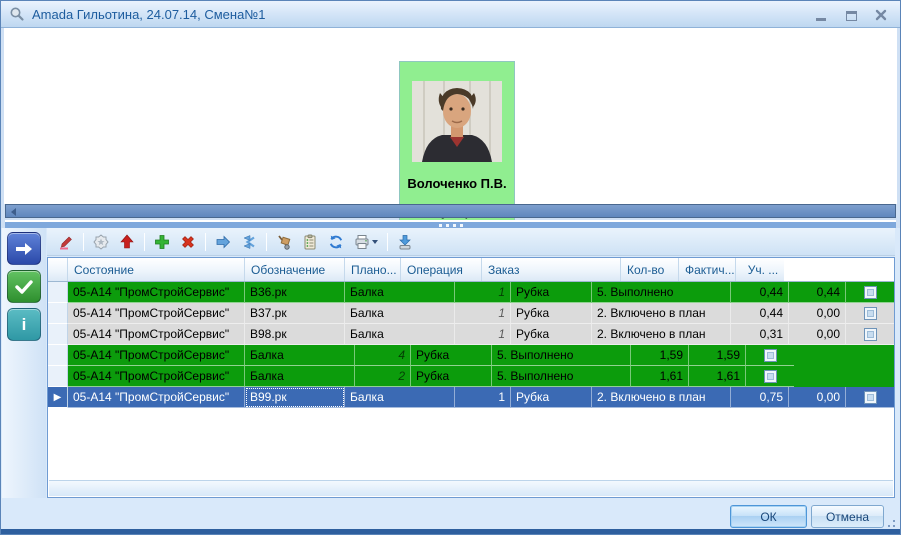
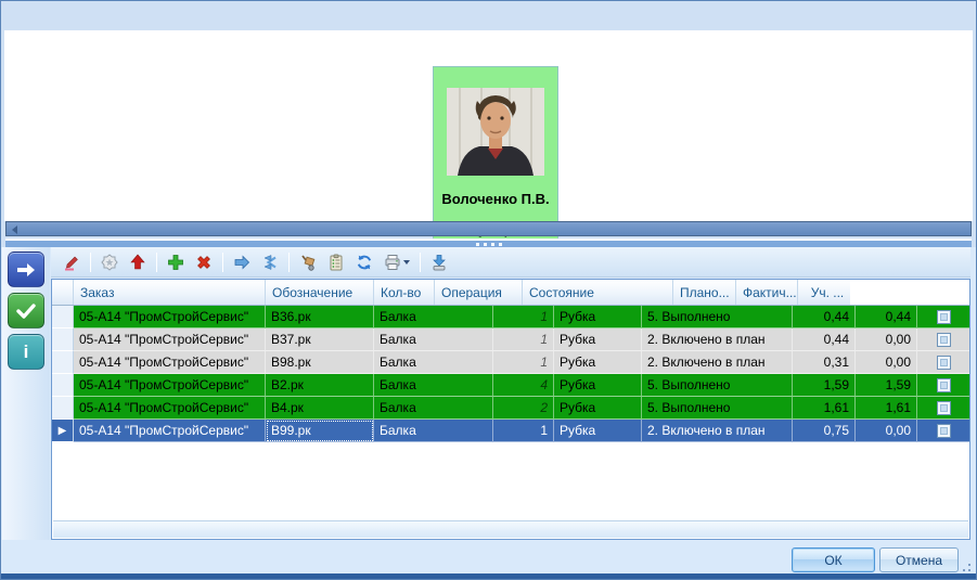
- Amada Гильотина, 24.07.14, Смена№1
  Волоченко П.В.
  i
- Состояние
+ Заказ
  Обозначение
- Плано...
+ Кол-во
  Операция
- Заказ
+ Состояние
- Кол-во
+ Плано...
  Фактич...
  Уч. ...
  05-А14 "ПромСтройСервис"
  В36.рк
  Балка
  1
  Рубка
  5. Выполнено
  0,44
  0,44
  05-А14 "ПромСтройСервис"
  В37.рк
  Балка
  1
  Рубка
  2. Включено в план
  0,44
  0,00
  05-А14 "ПромСтройСервис"
  В98.рк
  Балка
  1
  Рубка
  2. Включено в план
  0,31
  0,00
  05-А14 "ПромСтройСервис"
+ В2.рк
  Балка
  4
  Рубка
  5. Выполнено
  1,59
  1,59
  05-А14 "ПромСтройСервис"
+ В4.рк
  Балка
  2
  Рубка
  5. Выполнено
  1,61
  1,61
  ▶
  05-А14 "ПромСтройСервис"
  В99.рк
  Балка
  1
  Рубка
  2. Включено в план
  0,75
  0,00
  ОК
  Отмена
